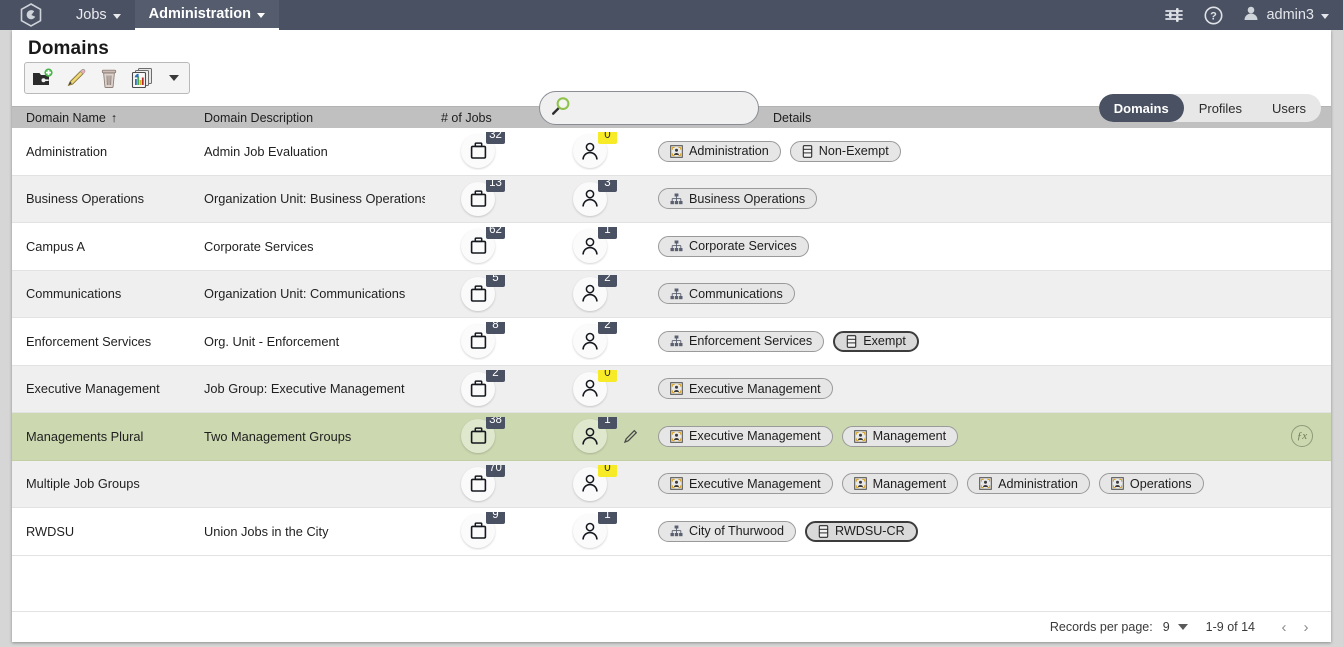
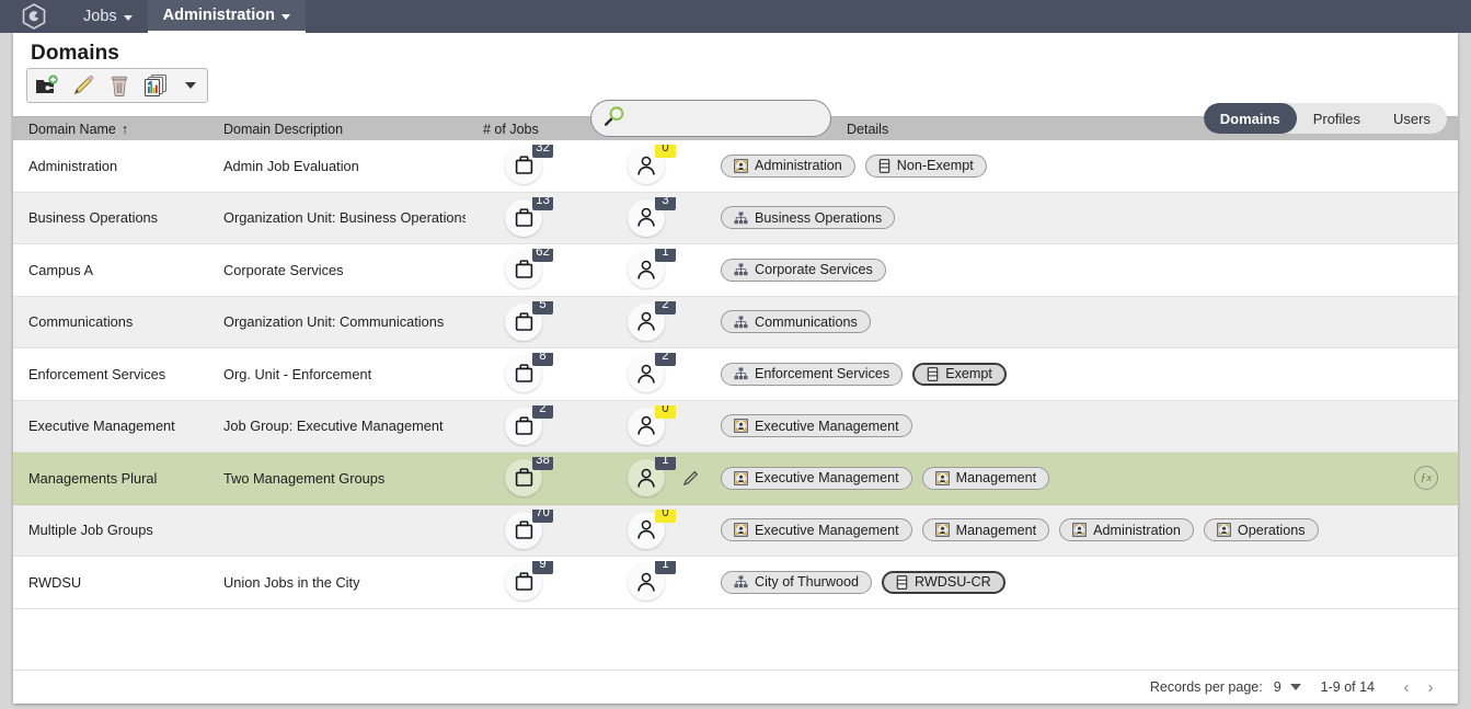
  Jobs
  Administration
- ?
- admin3
  Domains
  Domains
  Profiles
  Users
  Domain Name
  ↑
  Domain Description
  # of Jobs
  Details
  Administration
  Admin Job Evaluation
  32
  0
  Administration
  Non-Exempt
  Business Operations
  Organization Unit: Business Operations
  13
  3
  Business Operations
  Campus A
  Corporate Services
  62
  1
  Corporate Services
  Communications
  Organization Unit: Communications
  5
  2
  Communications
  Enforcement Services
  Org. Unit - Enforcement
  8
  2
  Enforcement Services
  Exempt
  Executive Management
  Job Group: Executive Management
  2
  0
  Executive Management
  Managements Plural
  Two Management Groups
  38
  1
  Executive Management
  Management
  ƒx
  Multiple Job Groups
  70
  0
  Executive Management
  Management
  Administration
  Operations
  RWDSU
  Union Jobs in the City
  9
  1
  City of Thurwood
  RWDSU-CR
  Records per page:
  9
  1-9 of 14
  ‹
  ›
